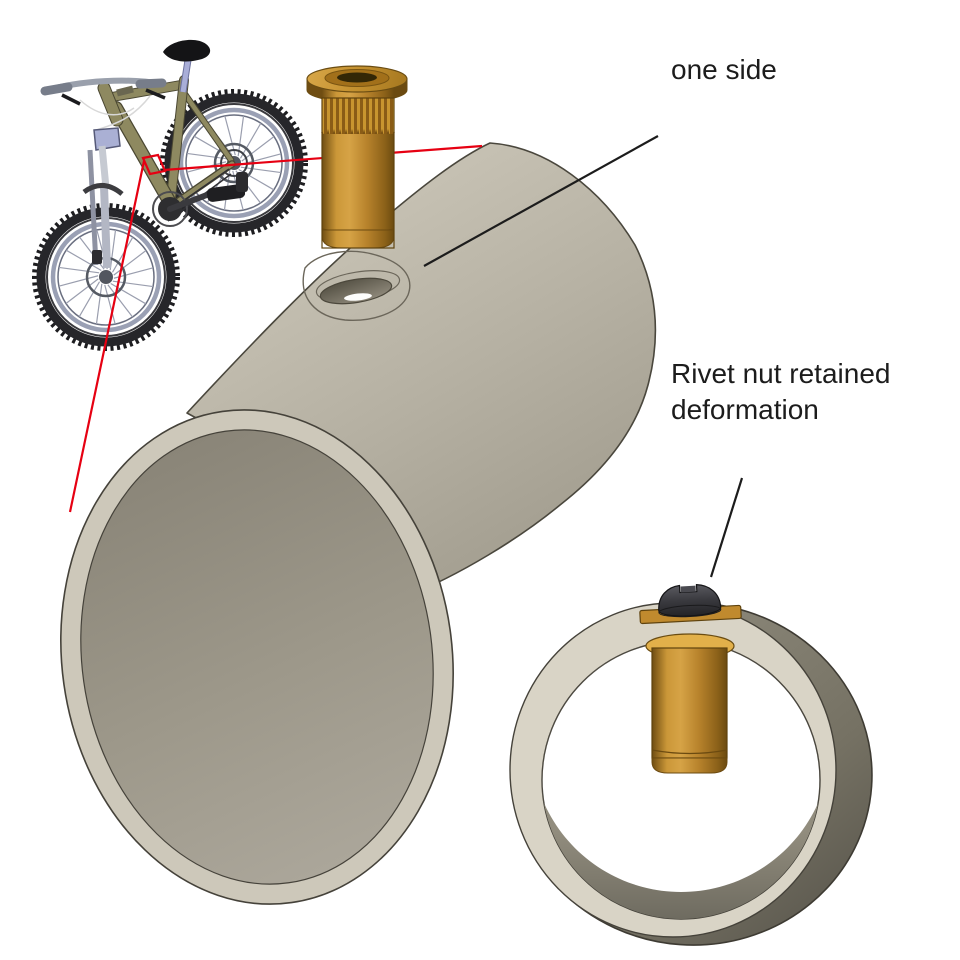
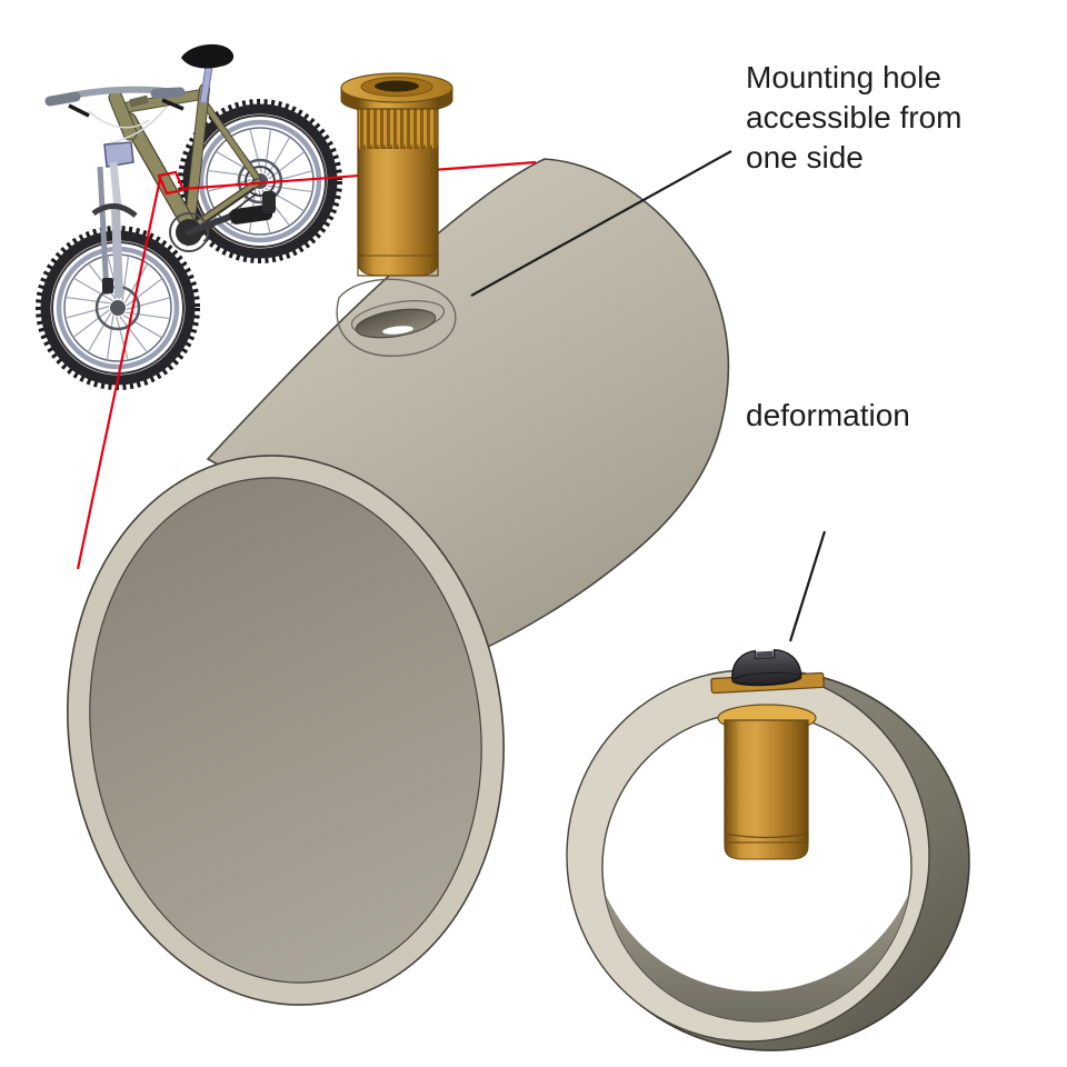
+ Mounting hole
+ accessible from
  one side
- Rivet nut retained
  deformation
